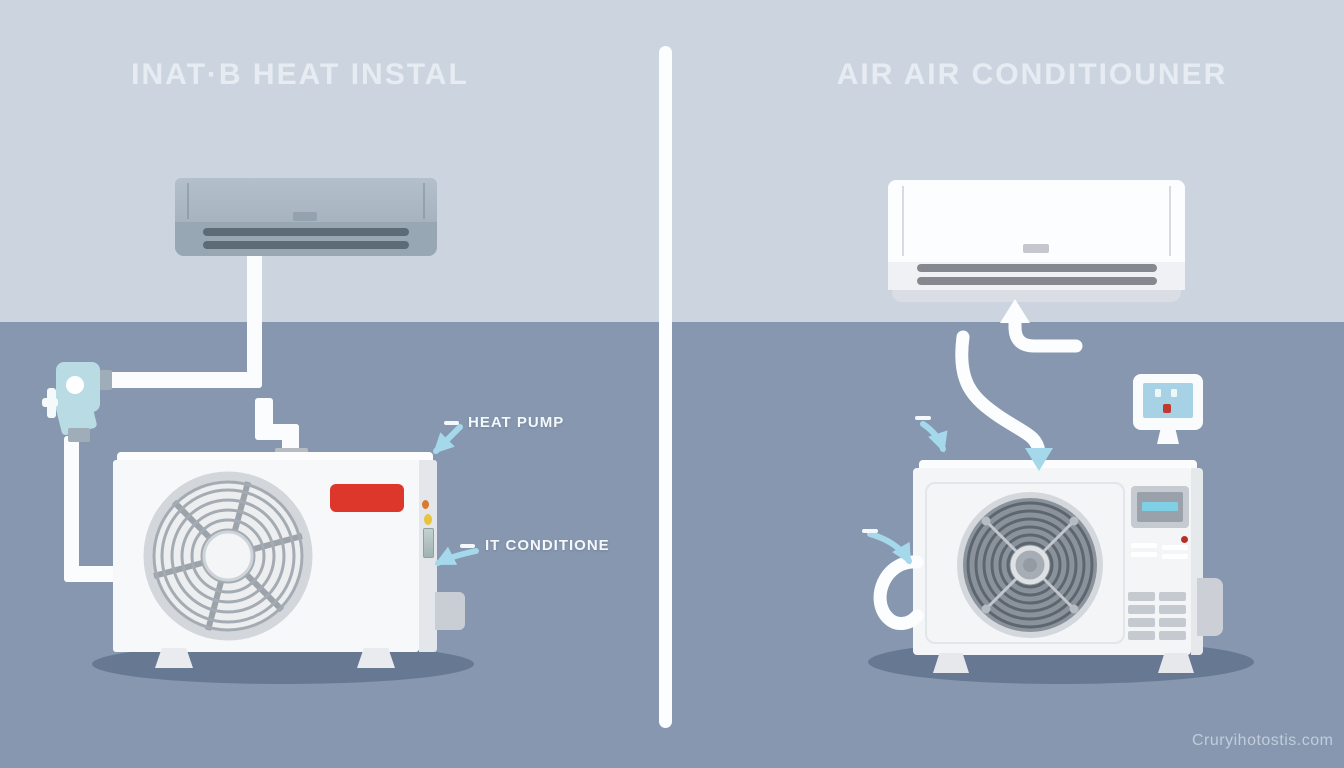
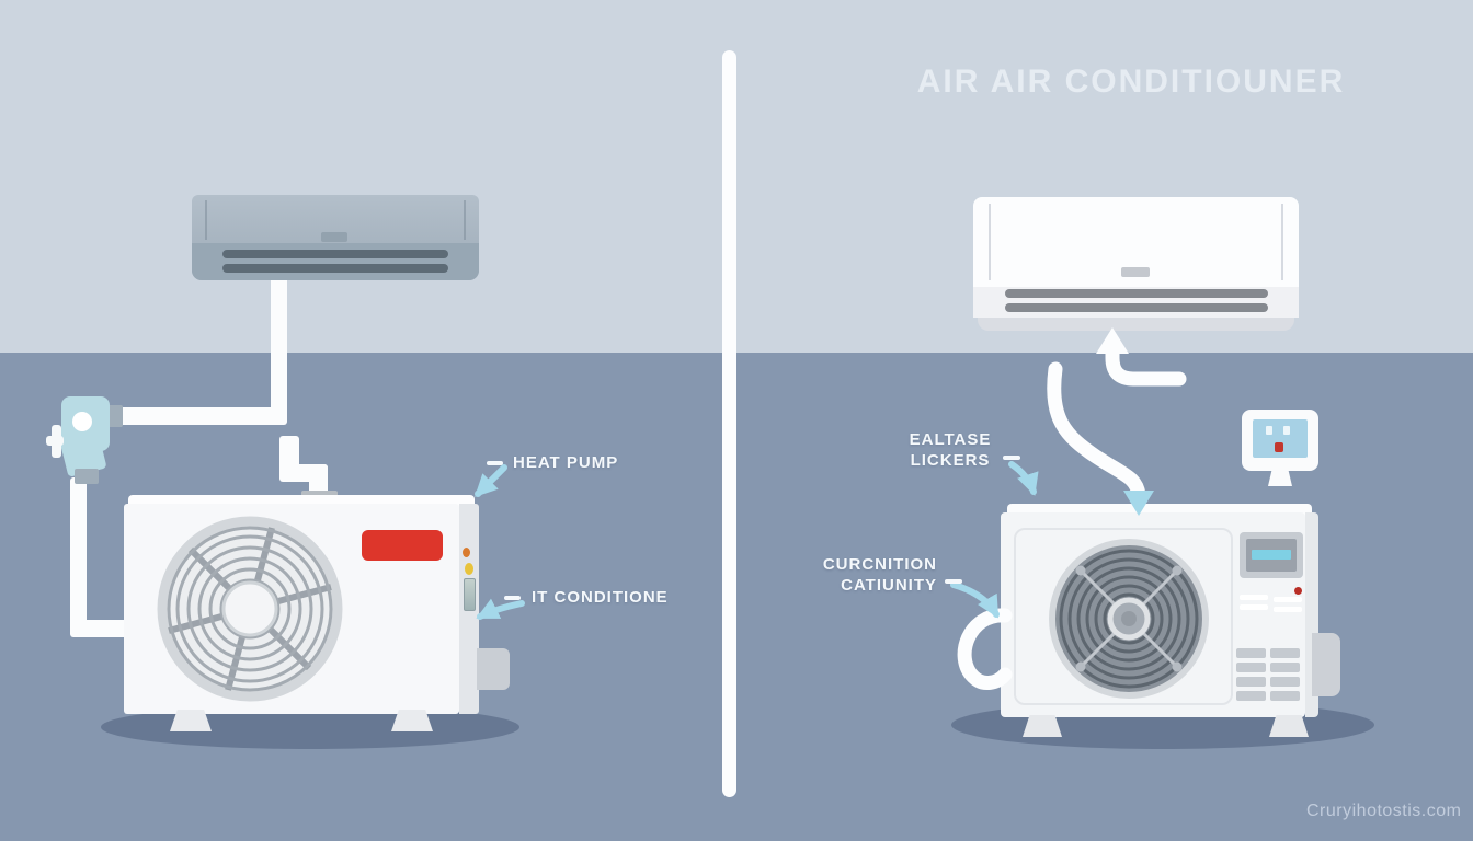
- INAT·B HEAT INSTAL
  AIR AIR CONDITIOUNER
  HEAT PUMP
  IT CONDITIONE
+ EALTASE
+ LICKERS
+ CURCNITION
+ CATIUNITY
  Cruryihotostis.com
